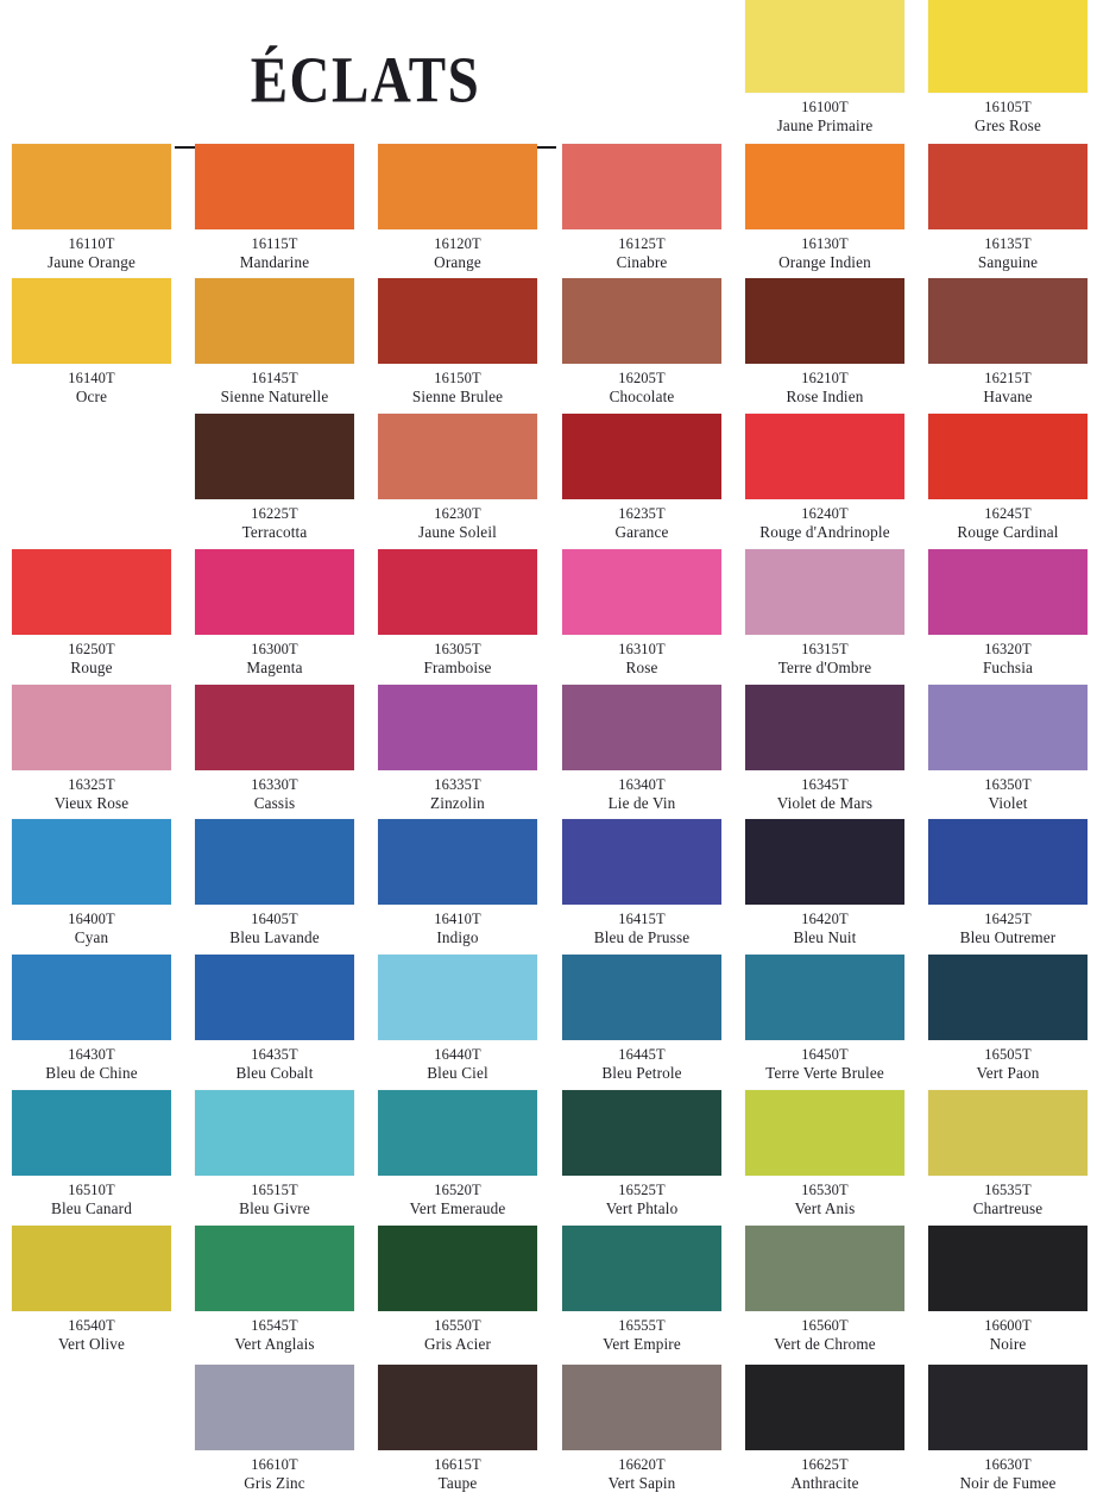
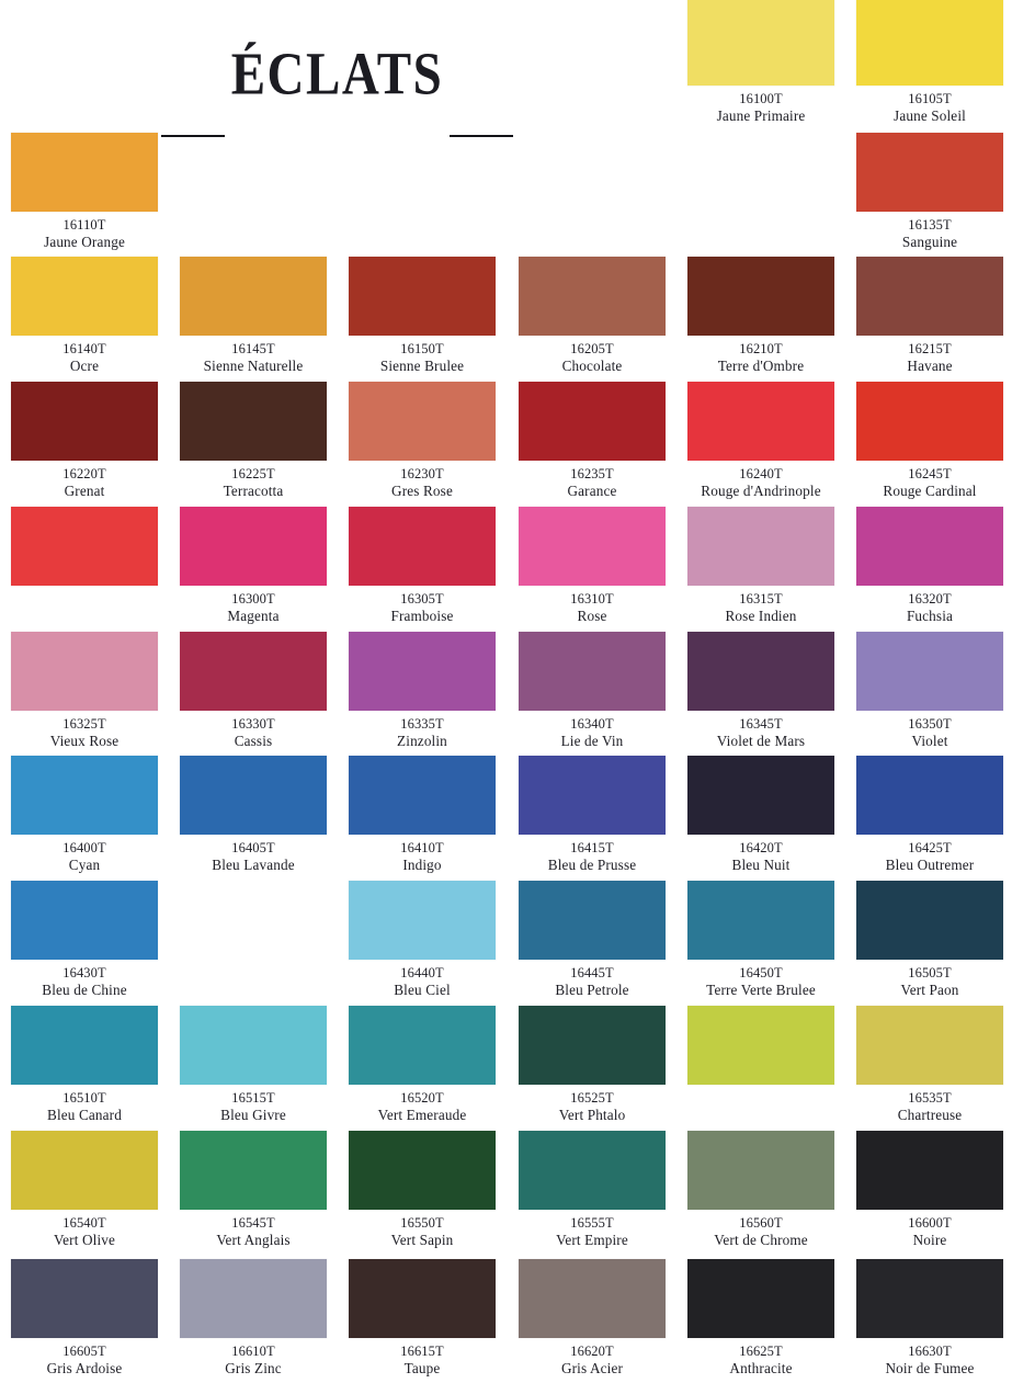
  ÉCLATS
  16100T
  Jaune Primaire
  16105T
- Gres Rose
+ Jaune Soleil
  16110T
  Jaune Orange
- 16115T
- Mandarine
- 16120T
- Orange
- 16125T
- Cinabre
- 16130T
- Orange Indien
  16135T
  Sanguine
  16140T
  Ocre
  16145T
  Sienne Naturelle
  16150T
  Sienne Brulee
  16205T
  Chocolate
  16210T
- Rose Indien
+ Terre d'Ombre
  16215T
  Havane
+ 16220T
+ Grenat
  16225T
  Terracotta
  16230T
- Jaune Soleil
+ Gres Rose
  16235T
  Garance
  16240T
  Rouge d'Andrinople
  16245T
  Rouge Cardinal
- 16250T
- Rouge
  16300T
  Magenta
  16305T
  Framboise
  16310T
  Rose
  16315T
- Terre d'Ombre
+ Rose Indien
  16320T
  Fuchsia
  16325T
  Vieux Rose
  16330T
  Cassis
  16335T
  Zinzolin
  16340T
  Lie de Vin
  16345T
  Violet de Mars
  16350T
  Violet
  16400T
  Cyan
  16405T
  Bleu Lavande
  16410T
  Indigo
  16415T
  Bleu de Prusse
  16420T
  Bleu Nuit
  16425T
  Bleu Outremer
  16430T
  Bleu de Chine
- 16435T
- Bleu Cobalt
  16440T
  Bleu Ciel
  16445T
  Bleu Petrole
  16450T
  Terre Verte Brulee
  16505T
  Vert Paon
  16510T
  Bleu Canard
  16515T
  Bleu Givre
  16520T
  Vert Emeraude
  16525T
  Vert Phtalo
- 16530T
- Vert Anis
  16535T
  Chartreuse
  16540T
  Vert Olive
  16545T
  Vert Anglais
  16550T
- Gris Acier
+ Vert Sapin
  16555T
  Vert Empire
  16560T
  Vert de Chrome
  16600T
  Noire
+ 16605T
+ Gris Ardoise
  16610T
  Gris Zinc
  16615T
  Taupe
  16620T
- Vert Sapin
+ Gris Acier
  16625T
  Anthracite
  16630T
  Noir de Fumee
